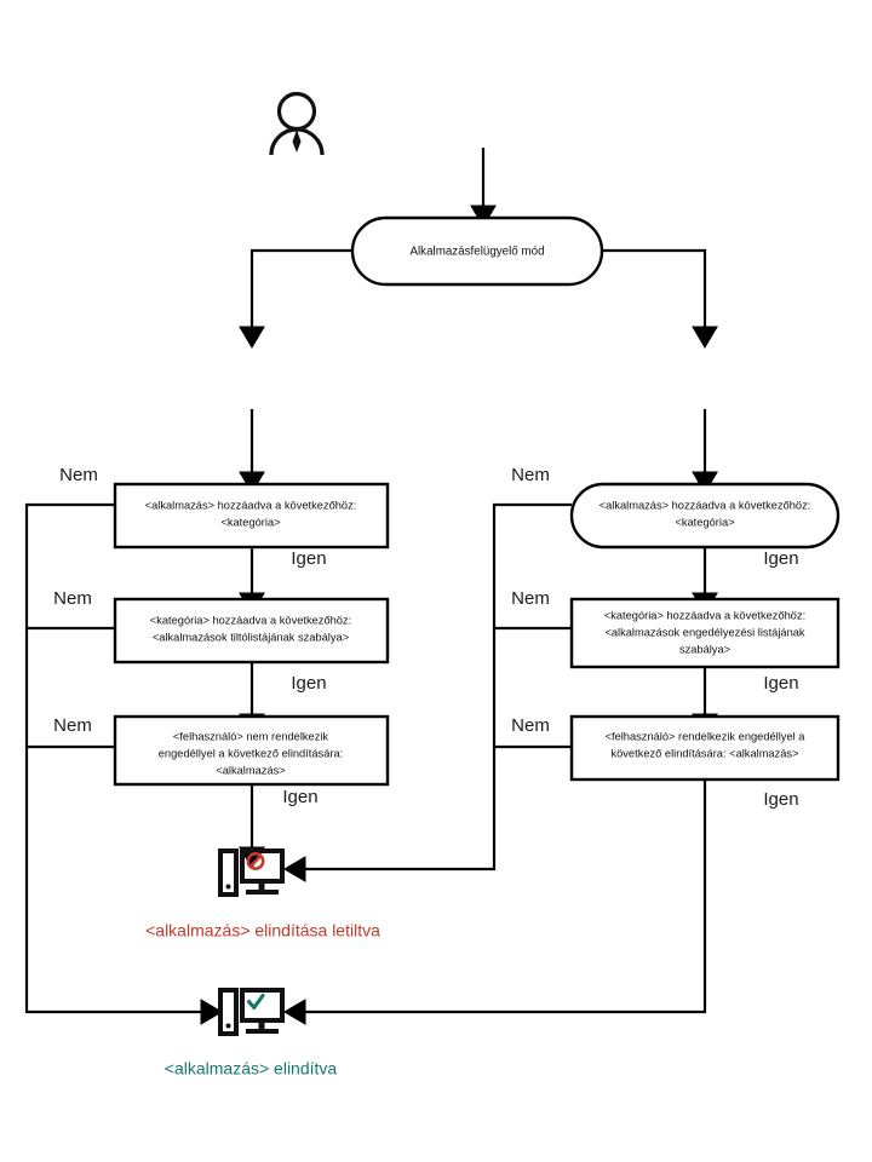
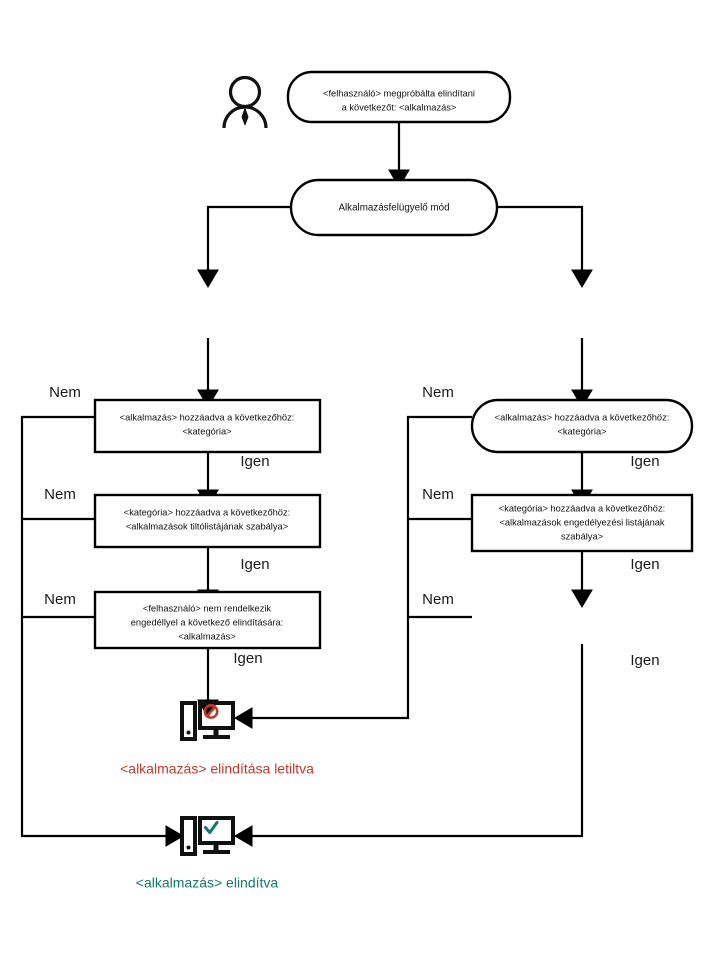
+ <felhasználó> megpróbálta elindítani
+ a következőt: <alkalmazás>
  Alkalmazásfelügyelő mód
  <alkalmazás> hozzáadva a következőhöz:
  <kategória>
  <kategória> hozzáadva a következőhöz:
  <alkalmazások tiltólistájának szabálya>
  <felhasználó> nem rendelkezik
  engedéllyel a következő elindítására:
  <alkalmazás>
  <alkalmazás> hozzáadva a következőhöz:
  <kategória>
  <kategória> hozzáadva a következőhöz:
  <alkalmazások engedélyezési listájának
  szabálya>
- <felhasználó> rendelkezik engedéllyel a
- következő elindítására: <alkalmazás>
  Nem
  Igen
  Nem
  Igen
  Nem
  Igen
  Nem
  Igen
  Nem
  Igen
  Nem
  Igen
  <alkalmazás> elindítása letiltva
  <alkalmazás> elindítva
